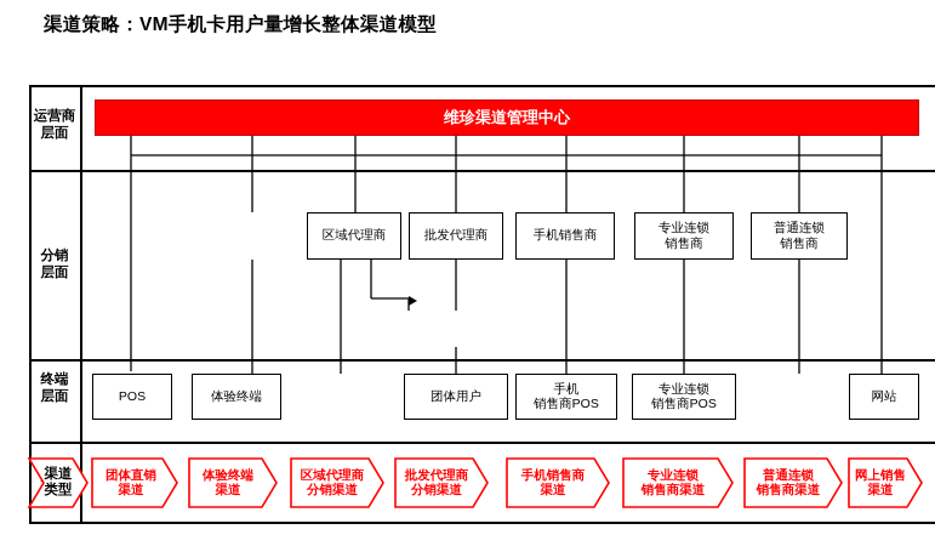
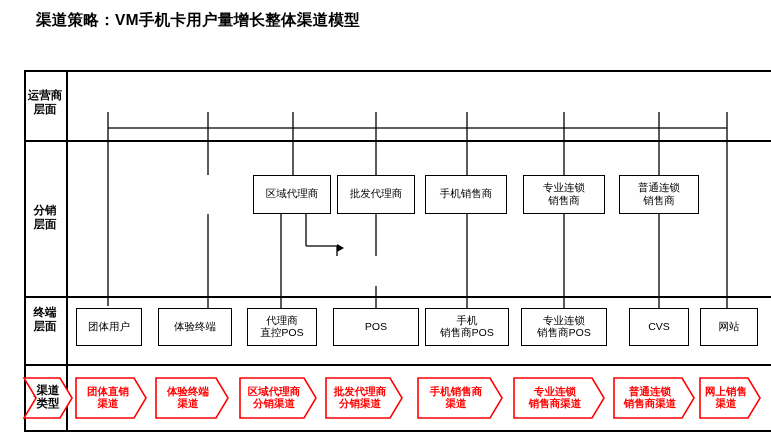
  渠道策略：VM手机卡用户量增长整体渠道模型
  运营商
  层面
  分销
  层面
  终端
  层面
- 维珍渠道管理中心
  区域代理商
  批发代理商
  手机销售商
  专业连锁
  销售商
  普通连锁
  销售商
- POS
+ 团体用户
  体验终端
+ 代理商
+ 直控POS
- 团体用户
+ POS
  手机
  销售商POS
  专业连锁
  销售商POS
+ CVS
  网站
  渠道
  类型
  团体直销
  渠道
  体验终端
  渠道
  区域代理商
  分销渠道
  批发代理商
  分销渠道
  手机销售商
  渠道
  专业连锁
  销售商渠道
  普通连锁
  销售商渠道
  网上销售
  渠道
